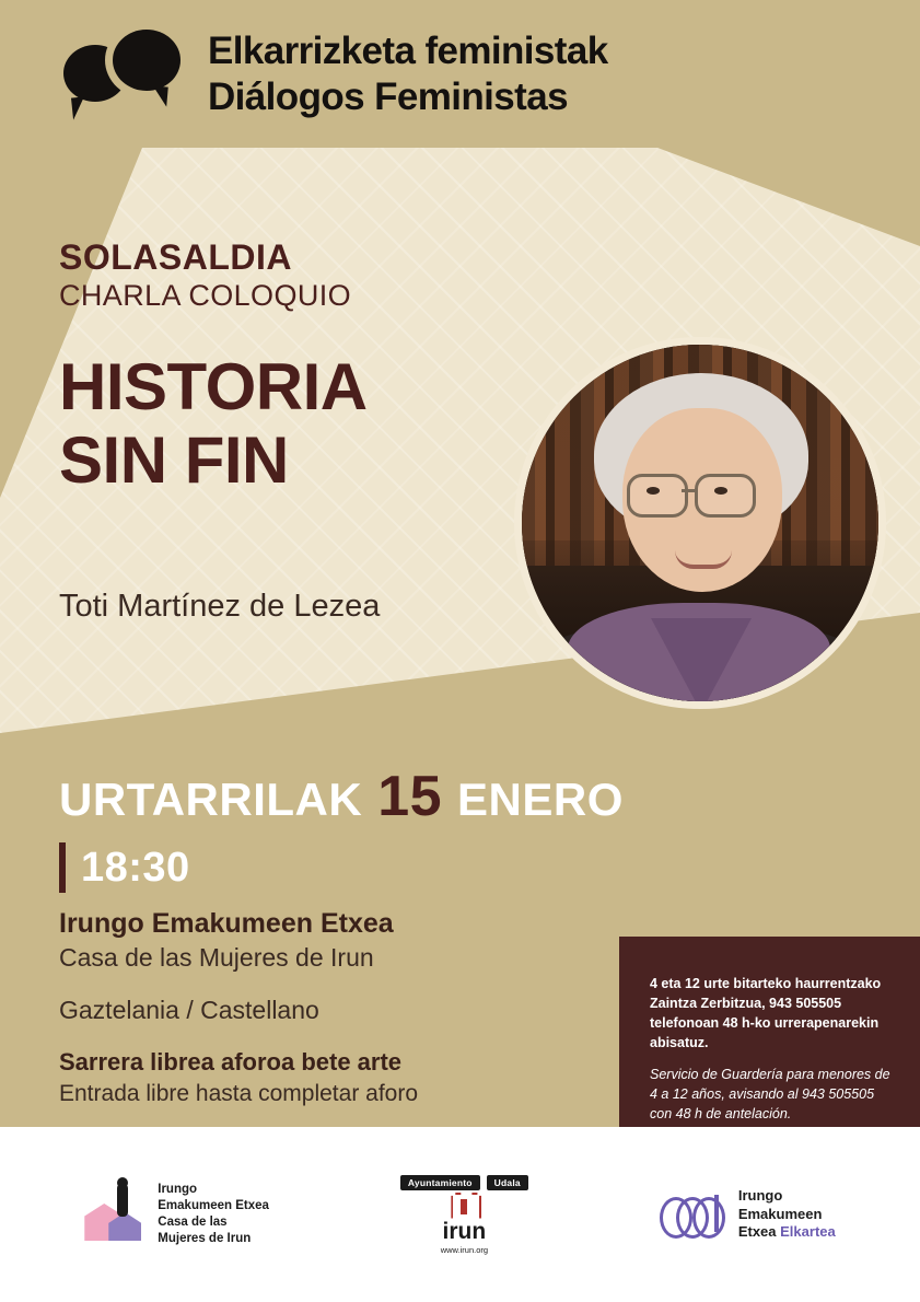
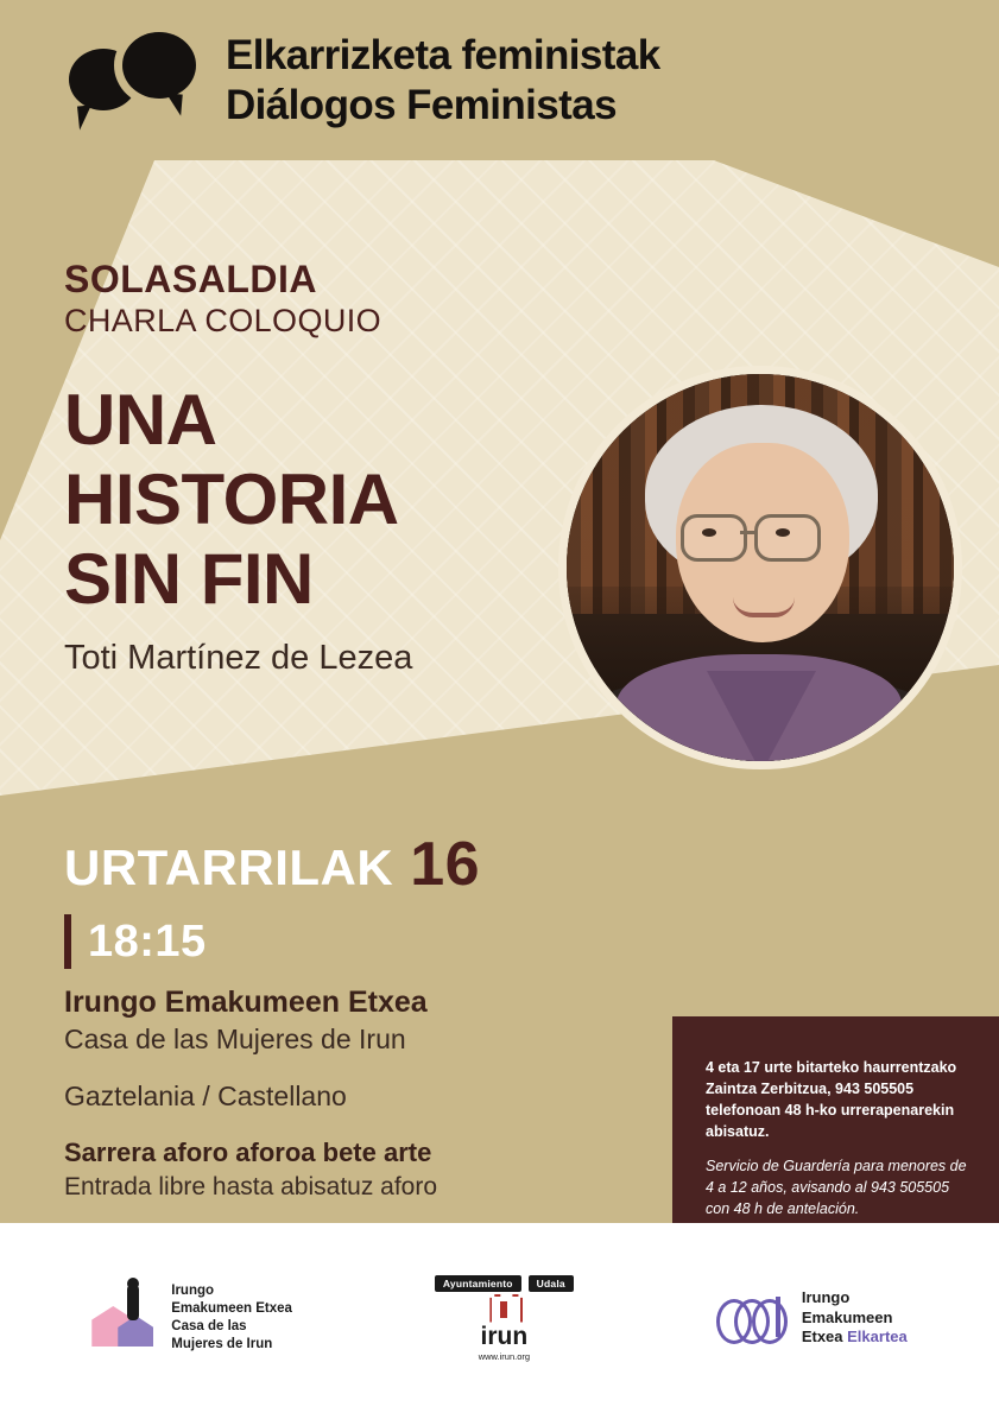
  Elkarrizketa feministak
  Diálogos Feministas
  SOLASALDIA
  CHARLA COLOQUIO
+ UNA
  HISTORIA
  SIN FIN
  Toti Martínez de Lezea
  URTARRILAK
- 15
+ 16
- ENERO
- 18:30
+ 18:15
  Irungo Emakumeen Etxea
  Casa de las Mujeres de Irun
  Gaztelania / Castellano
- Sarrera librea aforoa bete arte
+ Sarrera aforo aforoa bete arte
- Entrada libre hasta completar aforo
+ Entrada libre hasta abisatuz aforo
- 4 eta 12 urte bitarteko haurrentzako Zaintza Zerbitzua, 943 505505 telefonoan 48 h-ko urrerapenarekin abisatuz.
+ 4 eta 17 urte bitarteko haurrentzako Zaintza Zerbitzua, 943 505505 telefonoan 48 h-ko urrerapenarekin abisatuz.
  Servicio de Guardería para menores de 4 a 12 años, avisando al 943 505505 con 48 h de antelación.
  Irungo
  Emakumeen Etxea
  Casa de las
  Mujeres de Irun
  Ayuntamiento
  Udala
  irun
  www.irun.org
  Irungo
  Emakumeen
  Etxea Elkartea
